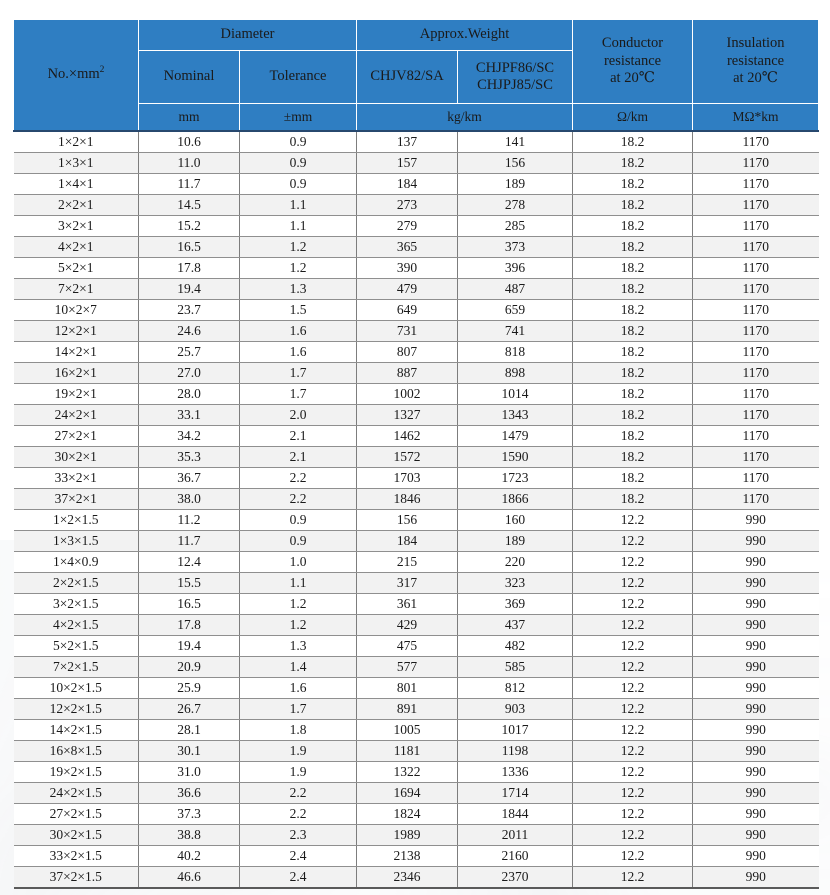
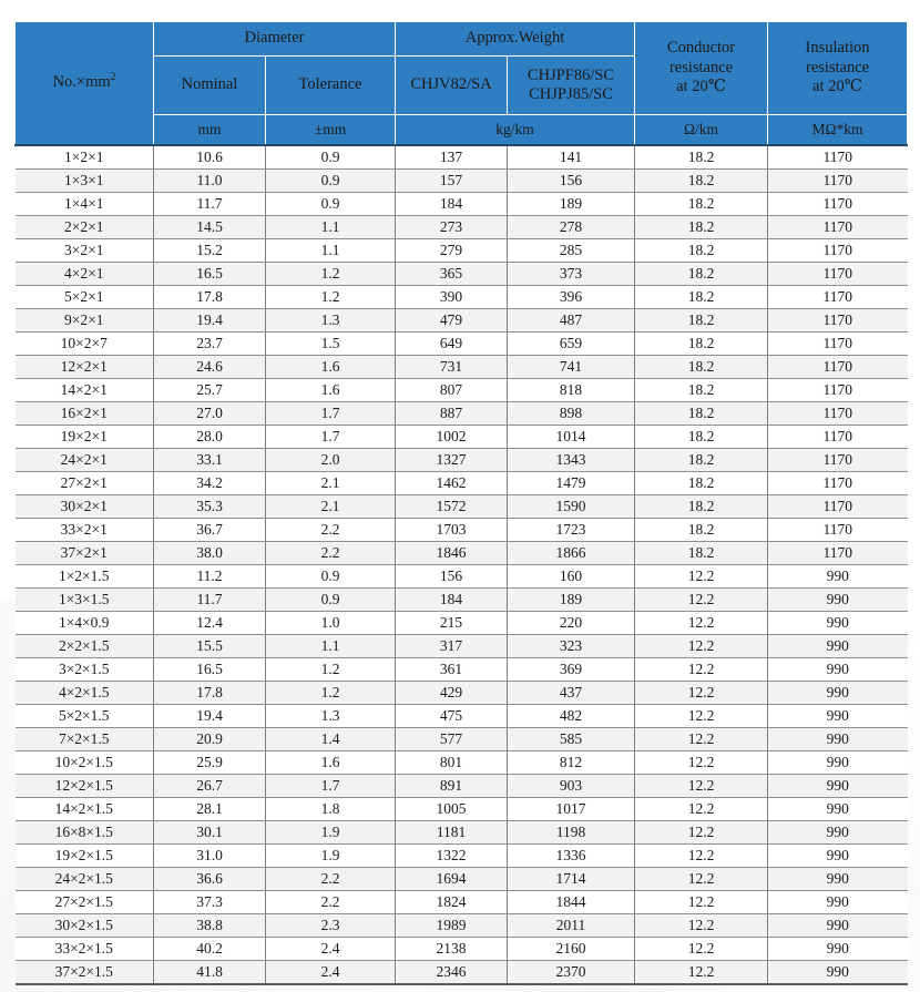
  No.×mm2	Diameter	Approx.Weight	Conductorresistanceat 20℃	Insulationresistanceat 20℃
  Nominal	Tolerance	CHJV82/SA	CHJPF86/SCCHJPJ85/SC
  mm	±mm	kg/km	Ω/km	MΩ*km
  1×2×1	10.6	0.9	137	141	18.2	1170
  1×3×1	11.0	0.9	157	156	18.2	1170
  1×4×1	11.7	0.9	184	189	18.2	1170
  2×2×1	14.5	1.1	273	278	18.2	1170
  3×2×1	15.2	1.1	279	285	18.2	1170
  4×2×1	16.5	1.2	365	373	18.2	1170
  5×2×1	17.8	1.2	390	396	18.2	1170
- 7×2×1	19.4	1.3	479	487	18.2	1170
+ 9×2×1	19.4	1.3	479	487	18.2	1170
  10×2×7	23.7	1.5	649	659	18.2	1170
  12×2×1	24.6	1.6	731	741	18.2	1170
  14×2×1	25.7	1.6	807	818	18.2	1170
  16×2×1	27.0	1.7	887	898	18.2	1170
  19×2×1	28.0	1.7	1002	1014	18.2	1170
  24×2×1	33.1	2.0	1327	1343	18.2	1170
  27×2×1	34.2	2.1	1462	1479	18.2	1170
  30×2×1	35.3	2.1	1572	1590	18.2	1170
  33×2×1	36.7	2.2	1703	1723	18.2	1170
  37×2×1	38.0	2.2	1846	1866	18.2	1170
  1×2×1.5	11.2	0.9	156	160	12.2	990
  1×3×1.5	11.7	0.9	184	189	12.2	990
  1×4×0.9	12.4	1.0	215	220	12.2	990
  2×2×1.5	15.5	1.1	317	323	12.2	990
  3×2×1.5	16.5	1.2	361	369	12.2	990
  4×2×1.5	17.8	1.2	429	437	12.2	990
  5×2×1.5	19.4	1.3	475	482	12.2	990
  7×2×1.5	20.9	1.4	577	585	12.2	990
  10×2×1.5	25.9	1.6	801	812	12.2	990
  12×2×1.5	26.7	1.7	891	903	12.2	990
  14×2×1.5	28.1	1.8	1005	1017	12.2	990
  16×8×1.5	30.1	1.9	1181	1198	12.2	990
  19×2×1.5	31.0	1.9	1322	1336	12.2	990
  24×2×1.5	36.6	2.2	1694	1714	12.2	990
  27×2×1.5	37.3	2.2	1824	1844	12.2	990
  30×2×1.5	38.8	2.3	1989	2011	12.2	990
  33×2×1.5	40.2	2.4	2138	2160	12.2	990
- 37×2×1.5	46.6	2.4	2346	2370	12.2	990
+ 37×2×1.5	41.8	2.4	2346	2370	12.2	990
